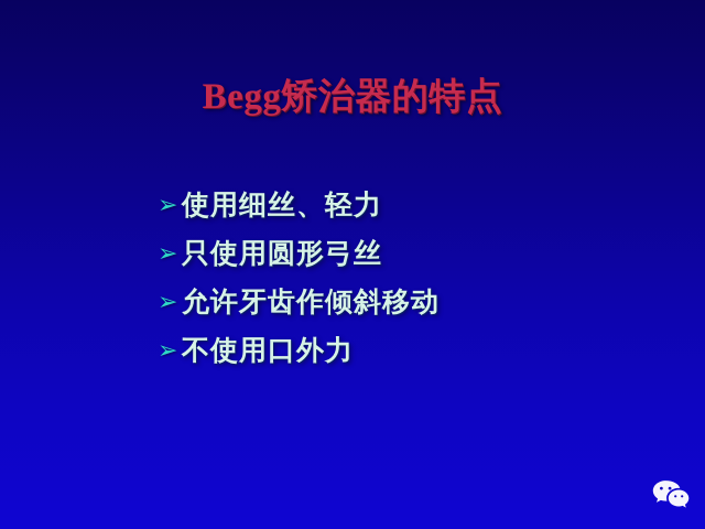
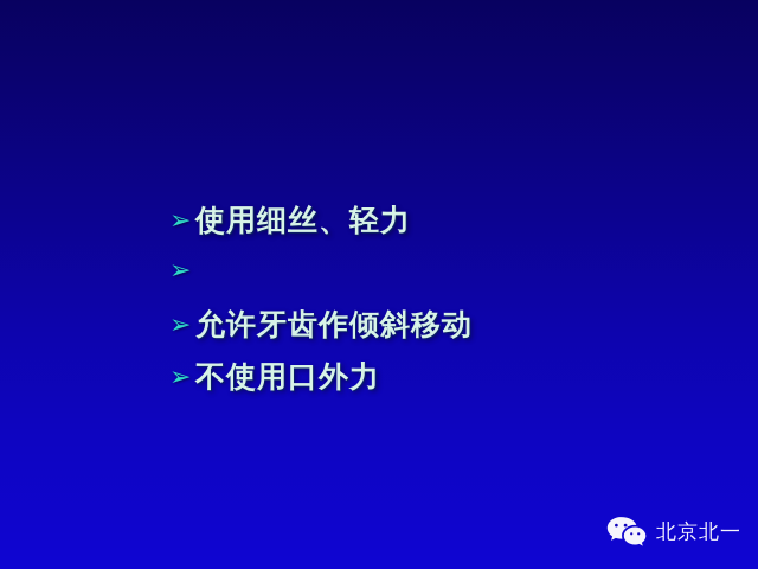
- Begg矫治器的特点
  ➢
  使用细丝、轻力
  ➢
- 只使用圆形弓丝
  ➢
  允许牙齿作倾斜移动
  ➢
  不使用口外力
+ 北京北一
